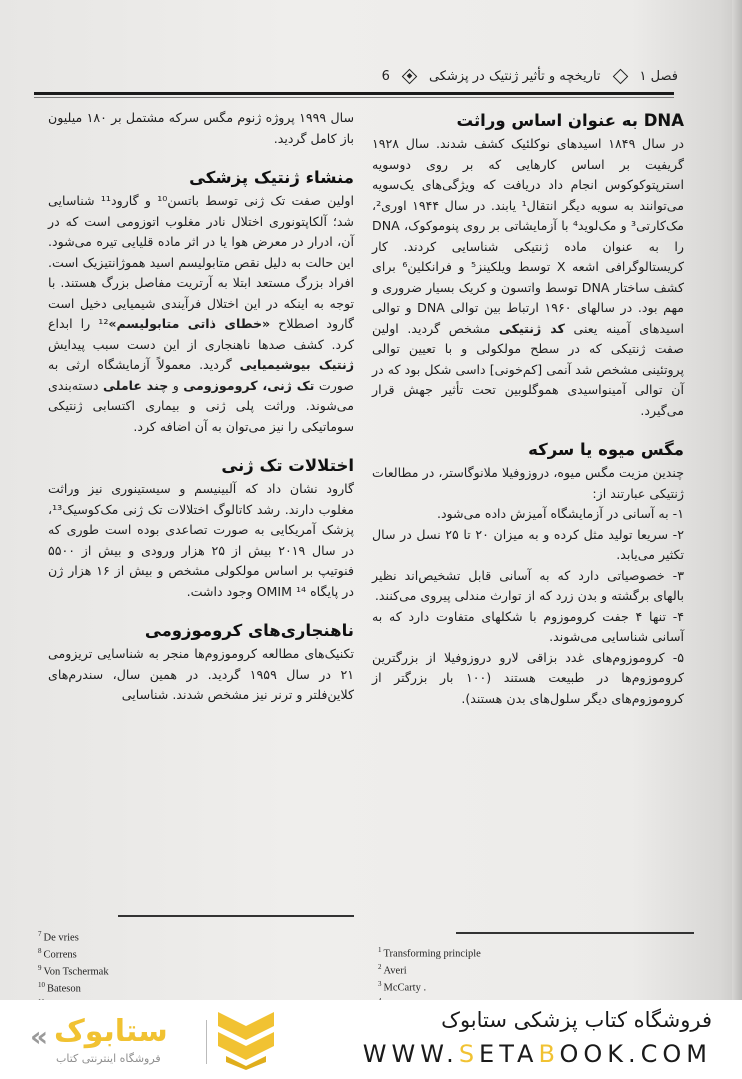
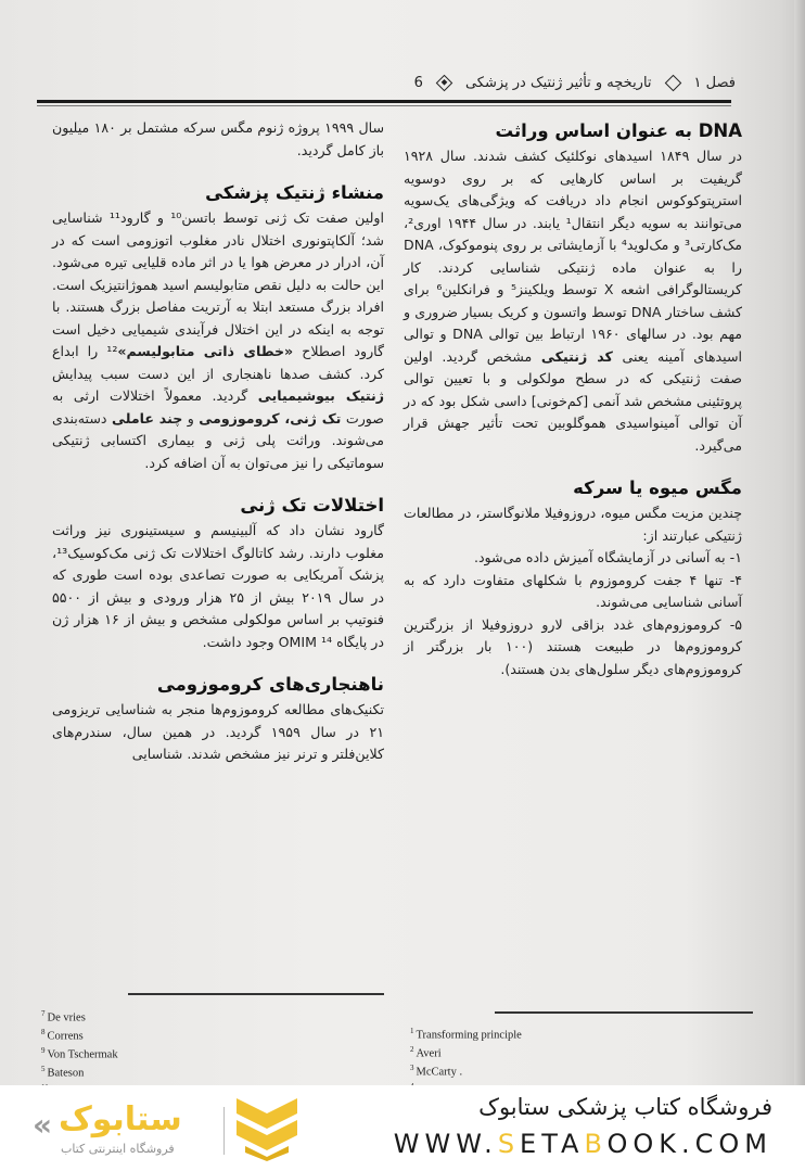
  فصل ۱
  تاریخچه و تأثیر ژنتیک در پزشکی
  6
  DNA به عنوان اساس وراثت
  در سال ۱۸۴۹ اسیدهای نوکلئیک کشف شدند. سال ۱۹۲۸ گریفیت بر اساس کارهایی که بر روی دوسویه استرپتوکوکوس انجام داد دریافت که ویژگی‌های یک‌سویه می‌توانند به سویه دیگر انتقال¹ یابند. در سال ۱۹۴۴ اوری²، مک‌کارتی³ و مک‌لوید⁴ با آزمایشاتی بر روی پنوموکوک، DNA را به عنوان ماده ژنتیکی شناسایی کردند. کار کریستالوگرافی اشعه X توسط ویلکینز⁵ و فرانکلین⁶ برای کشف ساختار DNA توسط واتسون و کریک بسیار ضروری و مهم بود. در سالهای ۱۹۶۰ ارتباط بین توالی DNA و توالی اسیدهای آمینه یعنی کد ژنتیکی مشخص گردید. اولین صفت ژنتیکی که در سطح مولکولی و با تعیین توالی پروتئینی مشخص شد آنمی [کم‌خونی] داسی شکل بود که در آن توالی آمینواسیدی هموگلوبین تحت تأثیر جهش قرار می‌گیرد.
  مگس میوه یا سرکه
  چندین مزیت مگس میوه، دروزوفیلا ملانوگاستر، در مطالعات ژنتیکی عبارتند از:
  ۱- به آسانی در آزمایشگاه آمیزش داده می‌شود.
- ۲- سریعا تولید مثل کرده و به میزان ۲۰ تا ۲۵ نسل در سال تکثیر می‌یابد.
- ۳- خصوصیاتی دارد که به آسانی قابل تشخیص‌اند نظیر بالهای برگشته و بدن زرد که از توارث مندلی پیروی می‌کنند.
  ۴- تنها ۴ جفت کروموزوم با شکلهای متفاوت دارد که به آسانی شناسایی می‌شوند.
  ۵- کروموزوم‌های غدد بزاقی لارو دروزوفیلا از بزرگترین کروموزوم‌ها در طبیعت هستند (۱۰۰ بار بزرگتر از کروموزوم‌های دیگر سلول‌های بدن هستند).
  سال ۱۹۹۹ پروژه ژنوم مگس سرکه مشتمل بر ۱۸۰ میلیون باز کامل گردید.
  منشاء ژنتیک پزشکی
- اولین صفت تک ژنی توسط باتسن¹⁰ و گارود¹¹ شناسایی شد؛ آلکاپتونوری اختلال نادر مغلوب اتوزومی است که در آن، ادرار در معرض هوا یا در اثر ماده قلیایی تیره می‌شود. این حالت به دلیل نقص متابولیسم اسید هموژانتیزیک است. افراد بزرگ مستعد ابتلا به آرتریت مفاصل بزرگ هستند. با توجه به اینکه در این اختلال فرآیندی شیمیایی دخیل است گارود اصطلاح «خطای ذاتی متابولیسم»¹² را ابداع کرد. کشف صدها ناهنجاری از این دست سبب پیدایش ژنتیک بیوشیمیایی گردید. معمولاً آزمایشگاه ارثی به صورت تک ژنی، کروموزومی و چند عاملی دسته‌بندی می‌شوند. وراثت پلی ژنی و بیماری اکتسابی ژنتیکی سوماتیکی را نیز می‌توان به آن اضافه کرد.
+ اولین صفت تک ژنی توسط باتسن¹⁰ و گارود¹¹ شناسایی شد؛ آلکاپتونوری اختلال نادر مغلوب اتوزومی است که در آن، ادرار در معرض هوا یا در اثر ماده قلیایی تیره می‌شود. این حالت به دلیل نقص متابولیسم اسید هموژانتیزیک است. افراد بزرگ مستعد ابتلا به آرتریت مفاصل بزرگ هستند. با توجه به اینکه در این اختلال فرآیندی شیمیایی دخیل است گارود اصطلاح «خطای ذاتی متابولیسم»¹² را ابداع کرد. کشف صدها ناهنجاری از این دست سبب پیدایش ژنتیک بیوشیمیایی گردید. معمولاً اختلالات ارثی به صورت تک ژنی، کروموزومی و چند عاملی دسته‌بندی می‌شوند. وراثت پلی ژنی و بیماری اکتسابی ژنتیکی سوماتیکی را نیز می‌توان به آن اضافه کرد.
  اختلالات تک ژنی
  گارود نشان داد که آلبینیسم و سیستینوری نیز وراثت مغلوب دارند. رشد کاتالوگ اختلالات تک ژنی مک‌کوسیک¹³، پزشک آمریکایی به صورت تصاعدی بوده است طوری که در سال ۲۰۱۹ بیش از ۲۵ هزار ورودی و بیش از ۵۵۰۰ فنوتیپ بر اساس مولکولی مشخص و بیش از ۱۶ هزار ژن در پایگاه OMIM ¹⁴ وجود داشت.
  ناهنجاری‌های کروموزومی
  تکنیک‌های مطالعه کروموزوم‌ها منجر به شناسایی تریزومی ۲۱ در سال ۱۹۵۹ گردید. در همین سال، سندرم‌های کلاین‌فلتر و ترنر نیز مشخص شدند. شناسایی
  7De vries
  8Correns
  9Von Tschermak
- 10Bateson
+ 5Bateson
  1Transforming principle
  2Averi
  3McCarty .
  «
  ستابوک
  فروشگاه اینترنتی کتاب
  فروشگاه کتاب پزشکی ستابوک
  WWW.SETABOOK.COM
